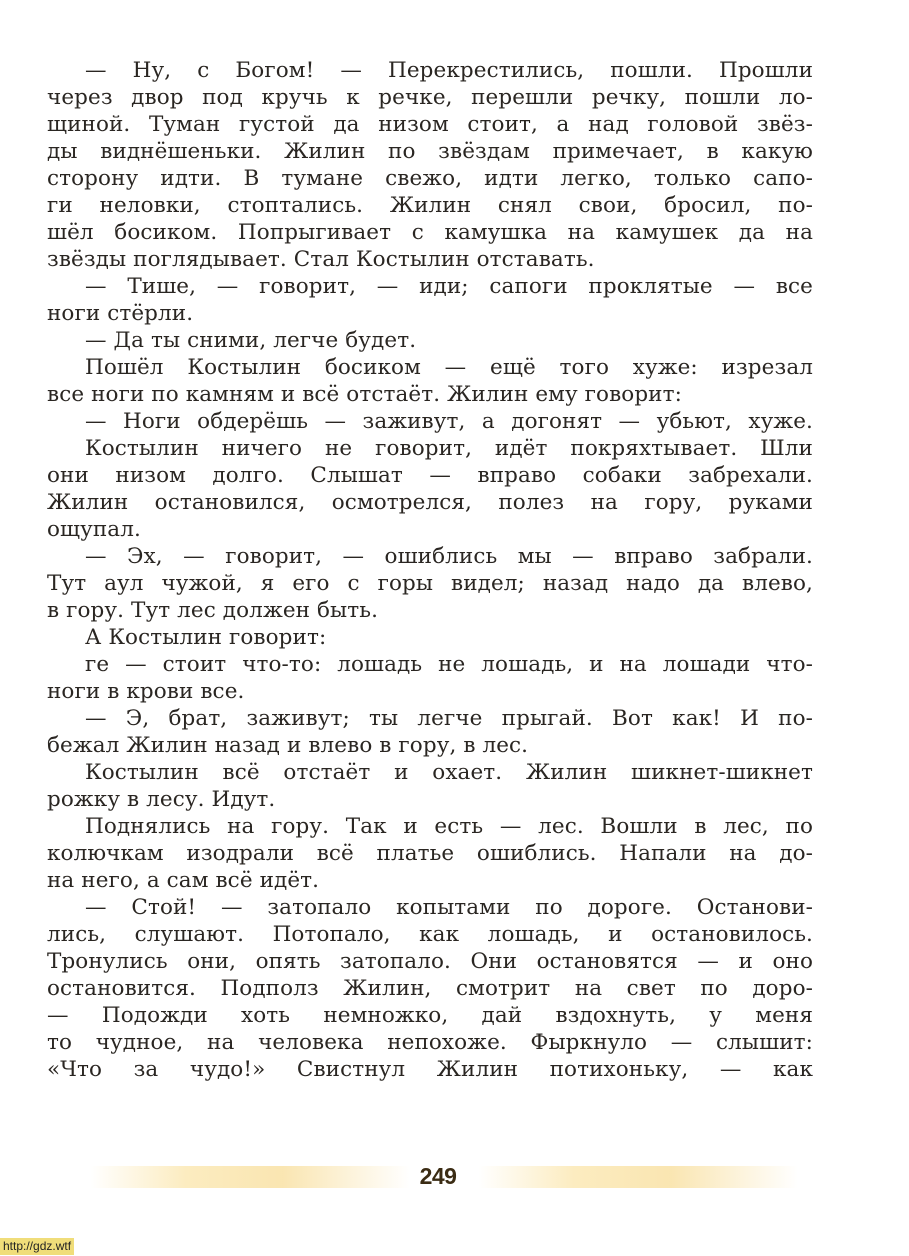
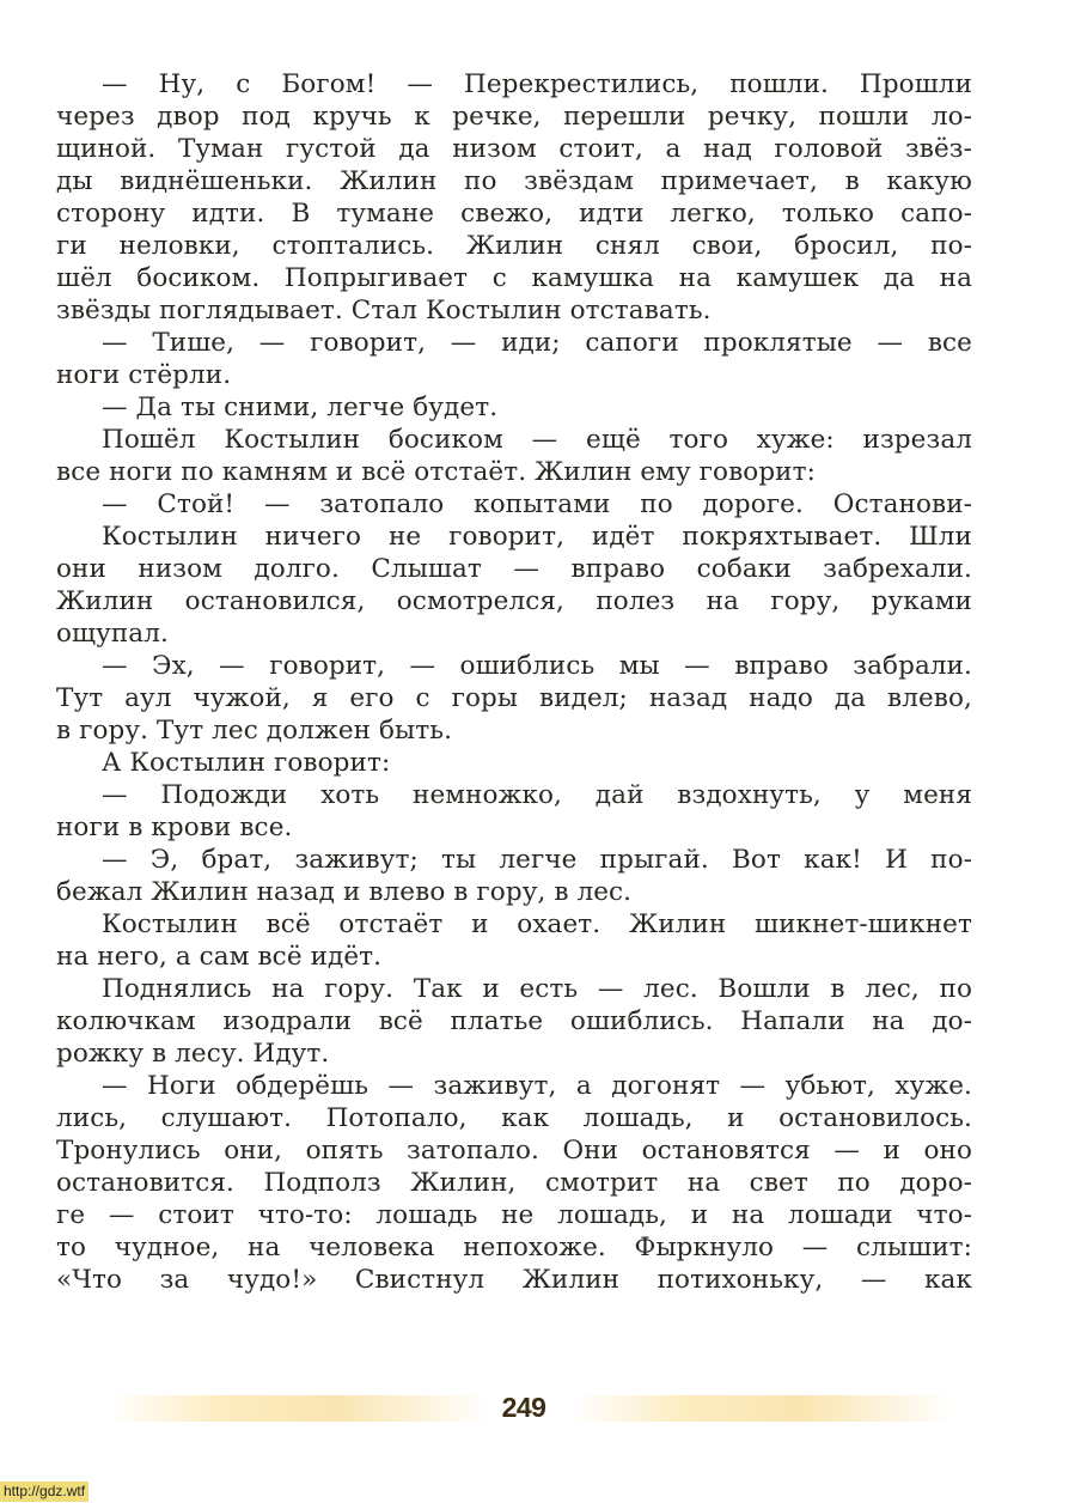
  — Ну, с Богом! — Перекрестились, пошли. Прошли
  через двор под кручь к речке, перешли речку, пошли ло-
  щиной. Туман густой да низом стоит, а над головой звёз-
  ды виднёшеньки. Жилин по звёздам примечает, в какую
  сторону идти. В тумане свежо, идти легко, только сапо-
  ги неловки, стоптались. Жилин снял свои, бросил, по-
  шёл босиком. Попрыгивает с камушка на камушек да на
  звёзды поглядывает. Стал Костылин отставать.
  — Тише, — говорит, — иди; сапоги проклятые — все
  ноги стёрли.
  — Да ты сними, легче будет.
  Пошёл Костылин босиком — ещё того хуже: изрезал
  все ноги по камням и всё отстаёт. Жилин ему говорит:
- — Ноги обдерёшь — заживут, а догонят — убьют, хуже.
+ — Стой! — затопало копытами по дороге. Останови-
  Костылин ничего не говорит, идёт покряхтывает. Шли
  они низом долго. Слышат — вправо собаки забрехали.
  Жилин остановился, осмотрелся, полез на гору, руками
  ощупал.
  — Эх, — говорит, — ошиблись мы — вправо забрали.
  Тут аул чужой, я его с горы видел; назад надо да влево,
  в гору. Тут лес должен быть.
  А Костылин говорит:
- ге — стоит что-то: лошадь не лошадь, и на лошади что-
+ — Подожди хоть немножко, дай вздохнуть, у меня
  ноги в крови все.
  — Э, брат, заживут; ты легче прыгай. Вот как! И по-
  бежал Жилин назад и влево в гору, в лес.
  Костылин всё отстаёт и охает. Жилин шикнет-шикнет
- рожку в лесу. Идут.
+ на него, а сам всё идёт.
  Поднялись на гору. Так и есть — лес. Вошли в лес, по
  колючкам изодрали всё платье ошиблись. Напали на до-
- на него, а сам всё идёт.
+ рожку в лесу. Идут.
- — Стой! — затопало копытами по дороге. Останови-
+ — Ноги обдерёшь — заживут, а догонят — убьют, хуже.
  лись, слушают. Потопало, как лошадь, и остановилось.
  Тронулись они, опять затопало. Они остановятся — и оно
  остановится. Подполз Жилин, смотрит на свет по доро-
- — Подожди хоть немножко, дай вздохнуть, у меня
+ ге — стоит что-то: лошадь не лошадь, и на лошади что-
  то чудное, на человека непохоже. Фыркнуло — слышит:
  «Что за чудо!» Свистнул Жилин потихоньку, — как
  249
  http://gdz.wtf
